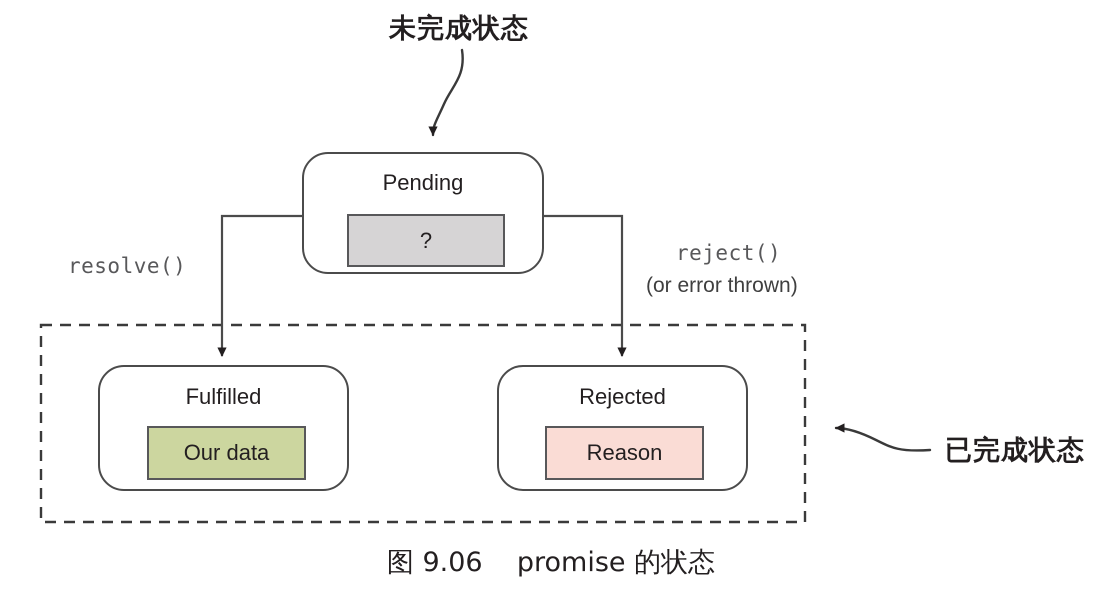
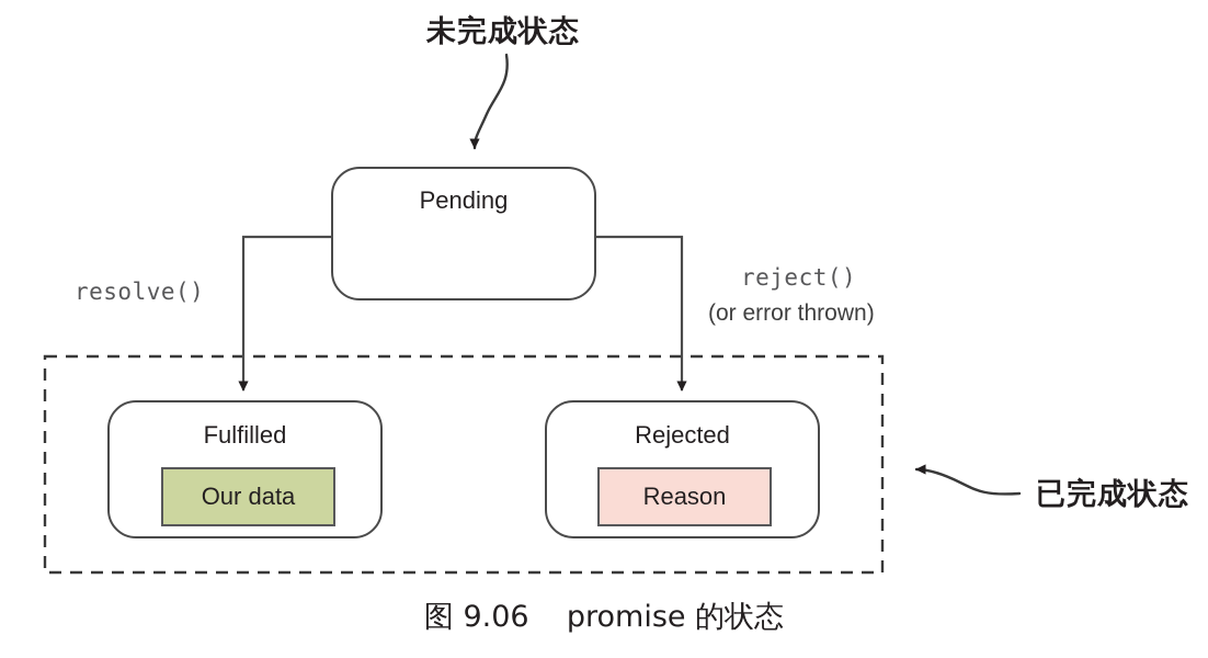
  未完成状态
  已完成状态
  resolve()
  reject()
  (or error thrown)
  Pending
- ?
  Fulfilled
  Our data
  Rejected
  Reason
  图 9.06 promise 的状态
